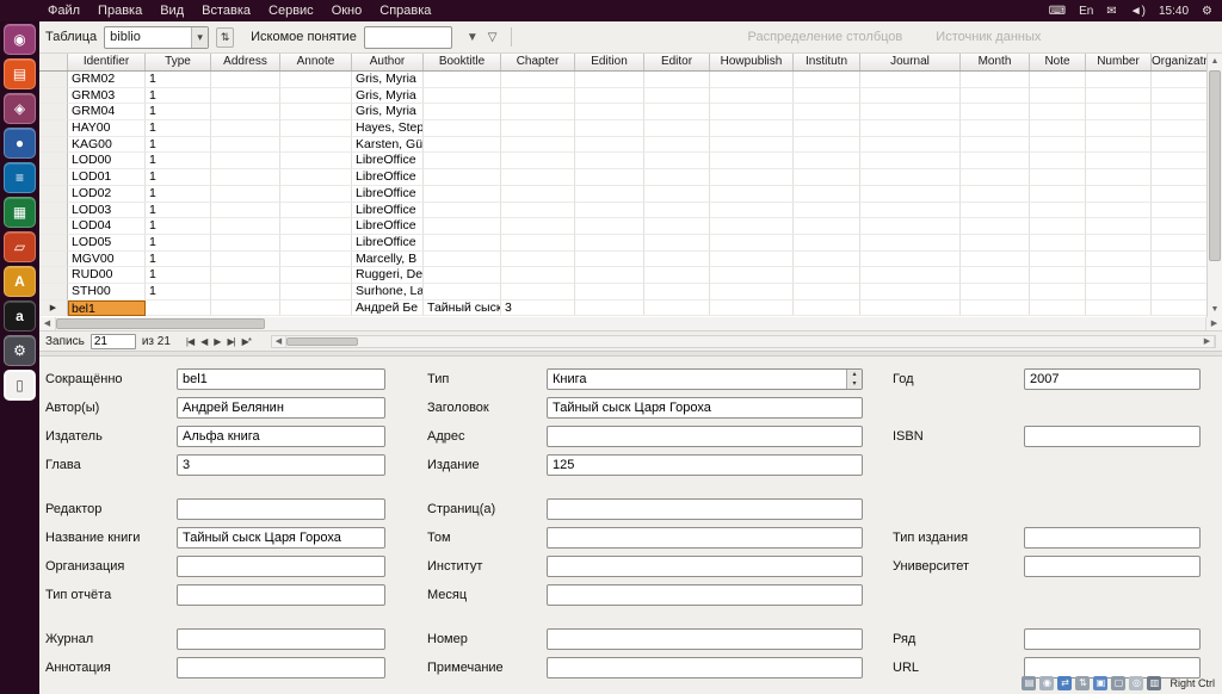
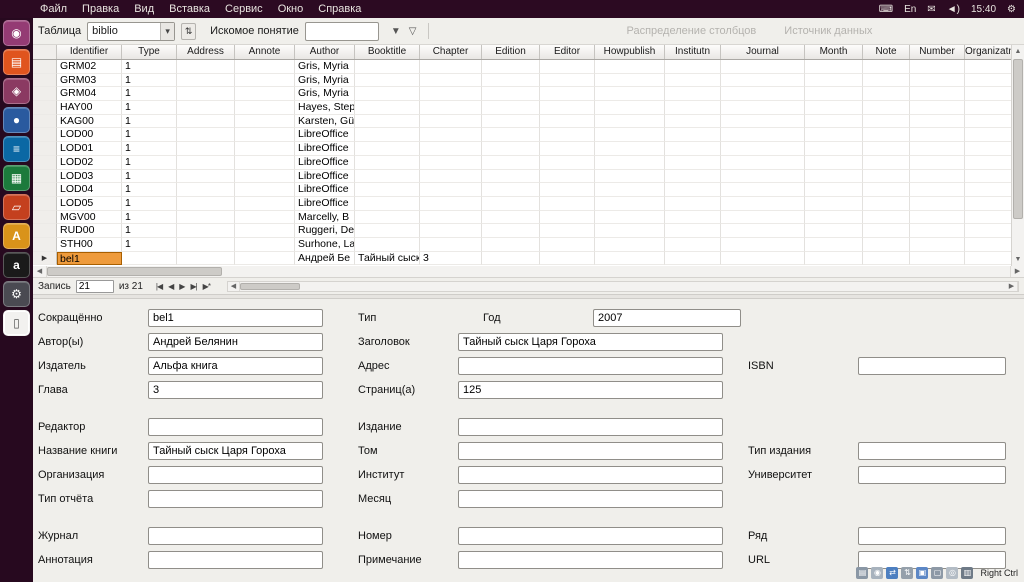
  Файл
  Правка
  Вид
  Вставка
  Сервис
  Окно
  Справка
  ⌨
  En
  ✉
  ◄)
  15:40
  ⚙
  ◉
  ▤
  ◈
  ●
  ≡
  ▦
  ▱
  A
  a
  ⚙
  ▯
  Таблица
  biblio
  ▾
  ⇅
  Искомое понятие
  ▼
  ▽
  Распределение столбцов
  Источник данных
  Identifier
  Type
  Address
  Annote
  Author
  Booktitle
  Chapter
  Edition
  Editor
  Howpublish
  Institutn
  Journal
  Month
  Note
  Number
  Organizat
  GRM02
  1
  Gris, Myria
  GRM03
  1
  Gris, Myria
  GRM04
  1
  Gris, Myria
  HAY00
  1
  Hayes, Step
  KAG00
  1
  Karsten, Gü
  LOD00
  1
  LibreOffice
  LOD01
  1
  LibreOffice
  LOD02
  1
  LibreOffice
  LOD03
  1
  LibreOffice
  LOD04
  1
  LibreOffice
  LOD05
  1
  LibreOffice
  MGV00
  1
  Marcelly, B
  RUD00
  1
  Ruggeri, De
  STH00
  1
  Surhone, La
  bel1
  Андрей Бе
  Тайный сыск
  3
  Запись
  21
  из 21
  |◀
  ◀
  ▶
  ▶|
  ▶*
  Сокращённо
  bel1
  Тип
- Книга
  Год
  2007
  Автор(ы)
  Андрей Белянин
  Заголовок
  Тайный сыск Царя Гороха
  Издатель
  Альфа книга
  Адрес
  ISBN
  Глава
  3
- Издание
+ Страниц(а)
  125
  Редактор
- Страниц(а)
+ Издание
  Название книги
  Тайный сыск Царя Гороха
  Том
  Тип издания
  Организация
  Институт
  Университет
  Тип отчёта
  Месяц
  Журнал
  Номер
  Ряд
  Аннотация
  Примечание
  URL
  ▤
  ◉
  ⇄
  ⇅
  ▣
  ▢
  ◎
  ▥
  Right Ctrl
